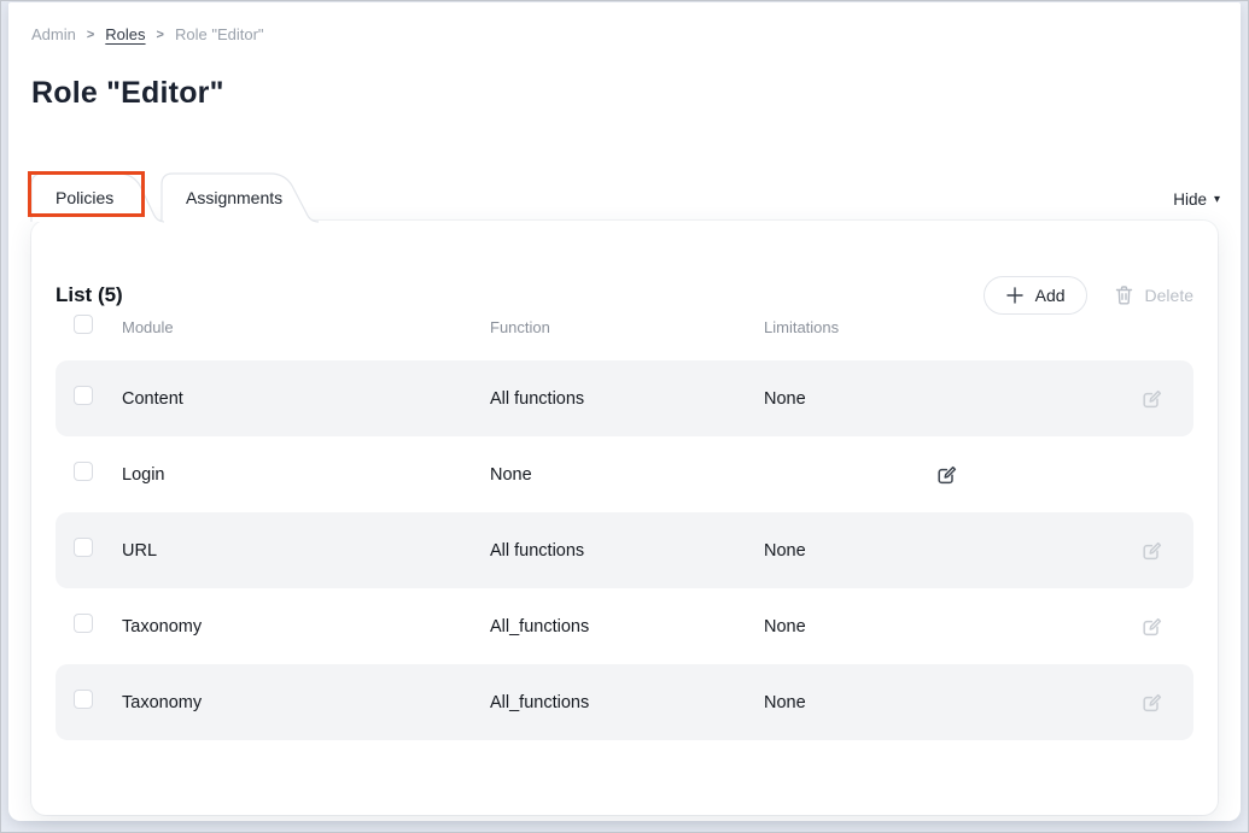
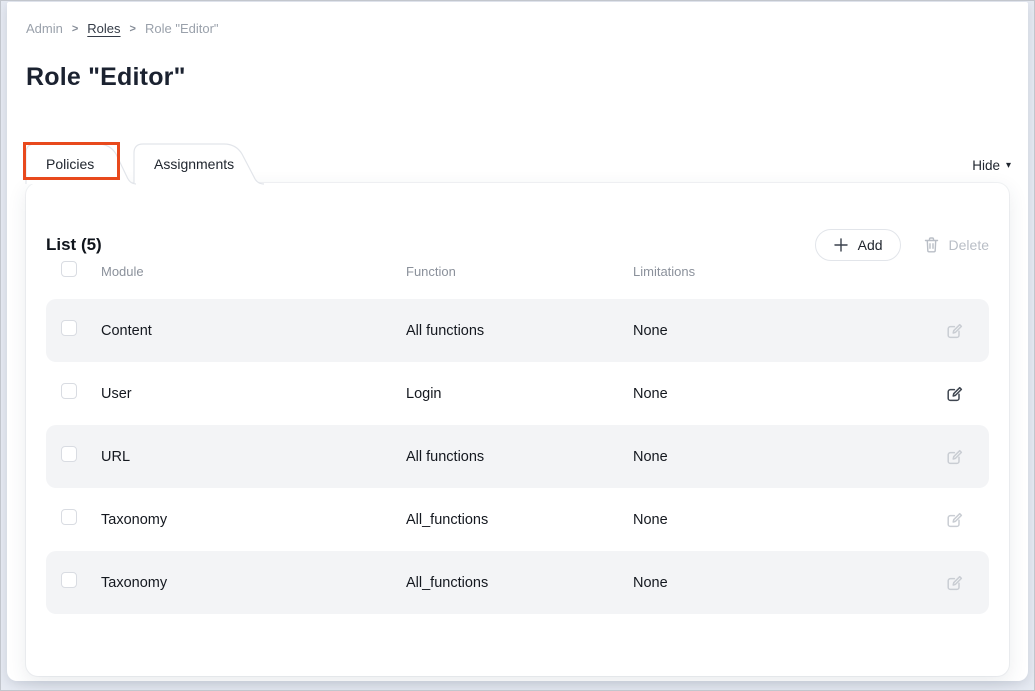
  Admin
  >
  Roles
  >
  Role "Editor"
  Role "Editor"
  Policies
  Assignments
  Hide
  ▾
  List (5)
  Add
  Delete
  Module
  Function
  Limitations
  Content
  All functions
  None
+ User
  Login
  None
  URL
  All functions
  None
  Taxonomy
  All_functions
  None
  Taxonomy
  All_functions
  None
